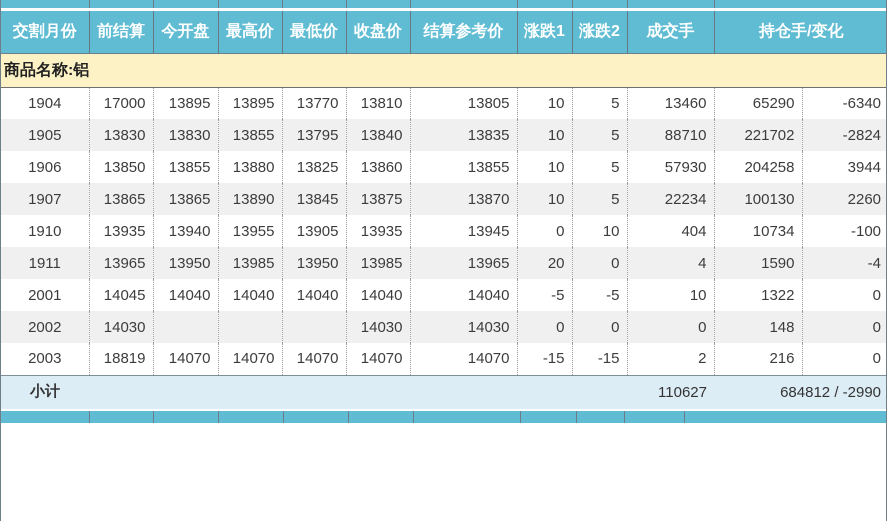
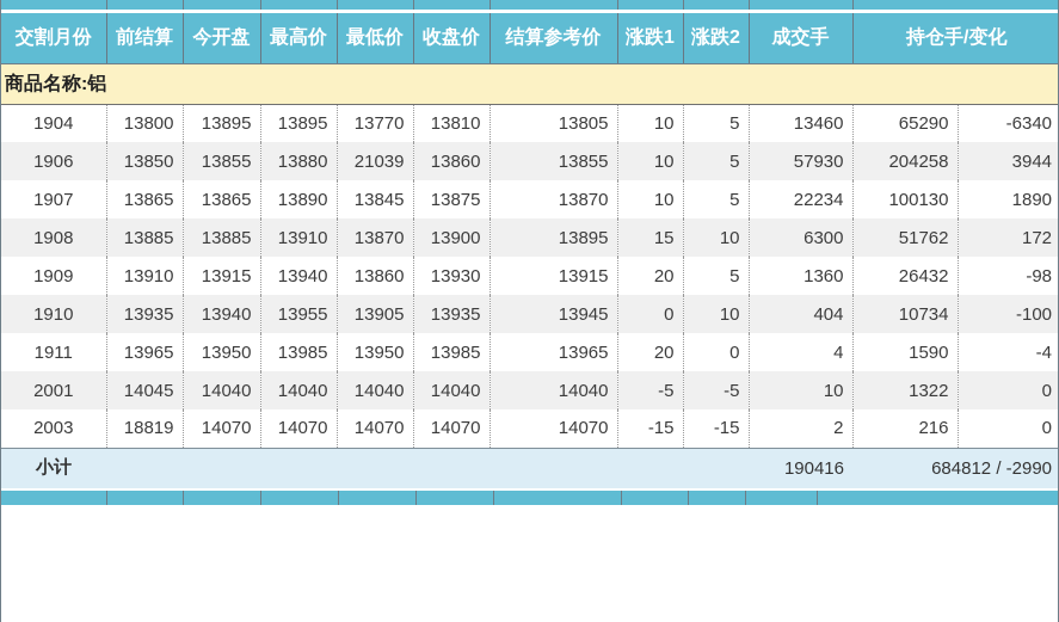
  交割月份	前结算	今开盘	最高价	最低价	收盘价	结算参考价	涨跌1	涨跌2	成交手	持仓手/变化
  商品名称:铝
- 1904	17000	13895	13895	13770	13810	13805	10	5	13460	65290	-6340
+ 1904	13800	13895	13895	13770	13810	13805	10	5	13460	65290	-6340
- 1905	13830	13830	13855	13795	13840	13835	10	5	88710	221702	-2824
- 1906	13850	13855	13880	13825	13860	13855	10	5	57930	204258	3944
+ 1906	13850	13855	13880	21039	13860	13855	10	5	57930	204258	3944
- 1907	13865	13865	13890	13845	13875	13870	10	5	22234	100130	2260
+ 1907	13865	13865	13890	13845	13875	13870	10	5	22234	100130	1890
+ 1908	13885	13885	13910	13870	13900	13895	15	10	6300	51762	172
+ 1909	13910	13915	13940	13860	13930	13915	20	5	1360	26432	-98
  1910	13935	13940	13955	13905	13935	13945	0	10	404	10734	-100
  1911	13965	13950	13985	13950	13985	13965	20	0	4	1590	-4
  2001	14045	14040	14040	14040	14040	14040	-5	-5	10	1322	0
- 2002	14030				14030	14030	0	0	0	148	0
  2003	18819	14070	14070	14070	14070	14070	-15	-15	2	216	0
- 小计		110627	684812 / -2990
+ 小计		190416	684812 / -2990
